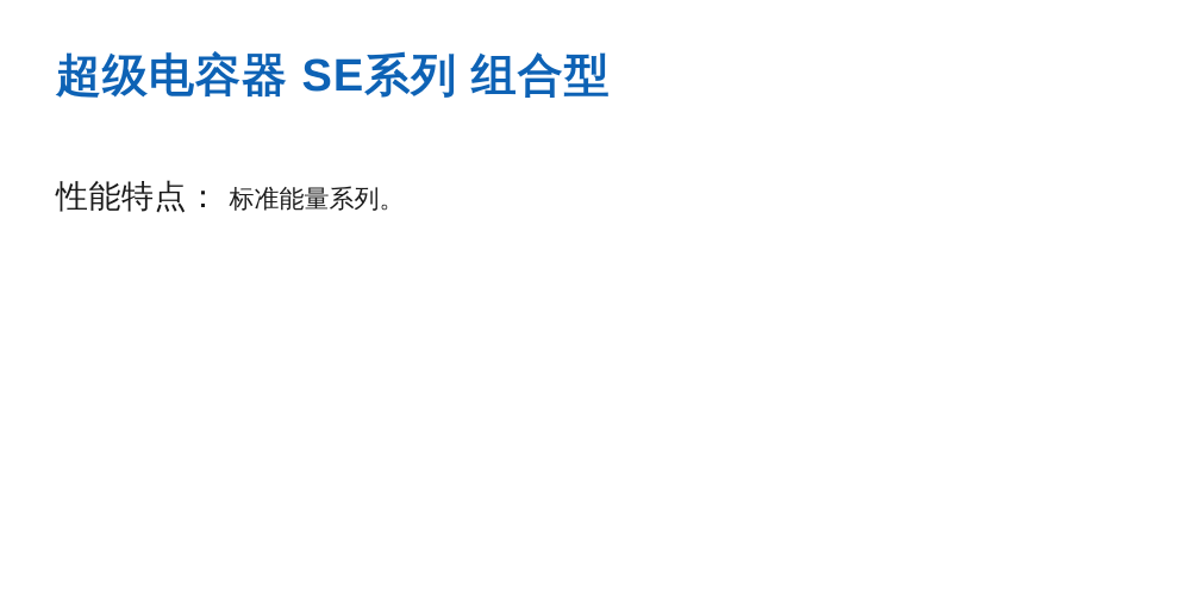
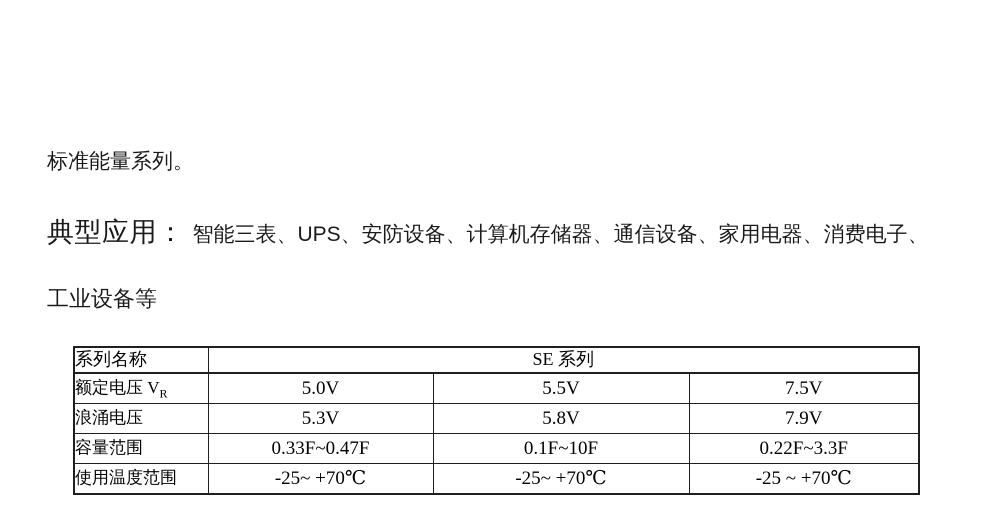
- 超级电容器 SE系列 组合型
- 性能特点：
  标准能量系列。
+ 典型应用：
+ 智能三表、UPS、安防设备、计算机存储器、通信设备、家用电器、消费电子、
+ 工业设备等
+ 系列名称	SE 系列
+ 额定电压 VR	5.0V	5.5V	7.5V
+ 浪涌电压	5.3V	5.8V	7.9V
+ 容量范围	0.33F~0.47F	0.1F~10F	0.22F~3.3F
+ 使用温度范围	-25~ +70℃	-25~ +70℃	-25 ~ +70℃
